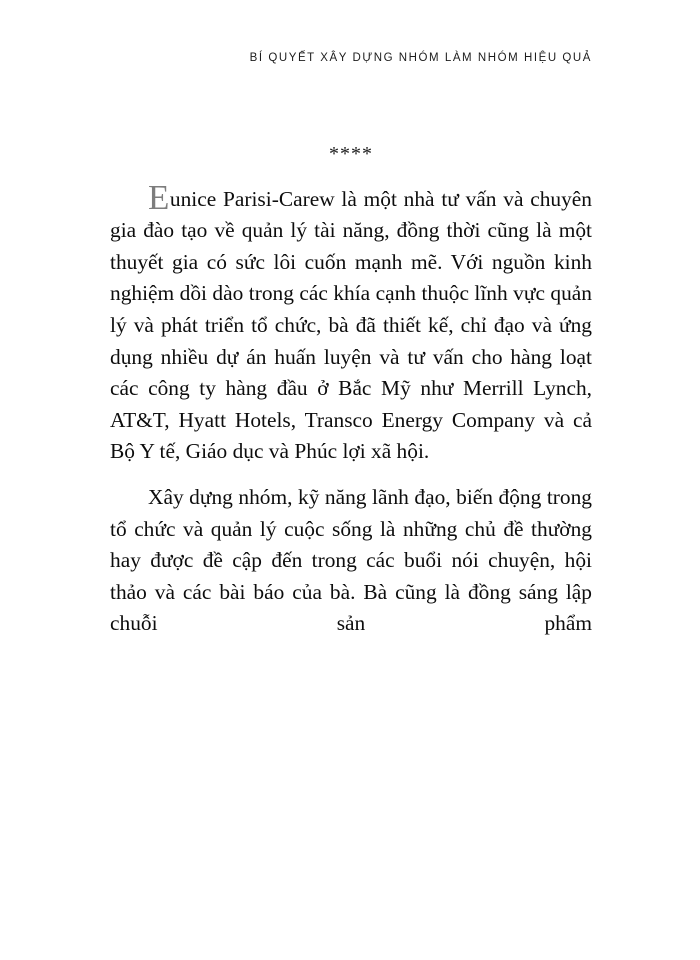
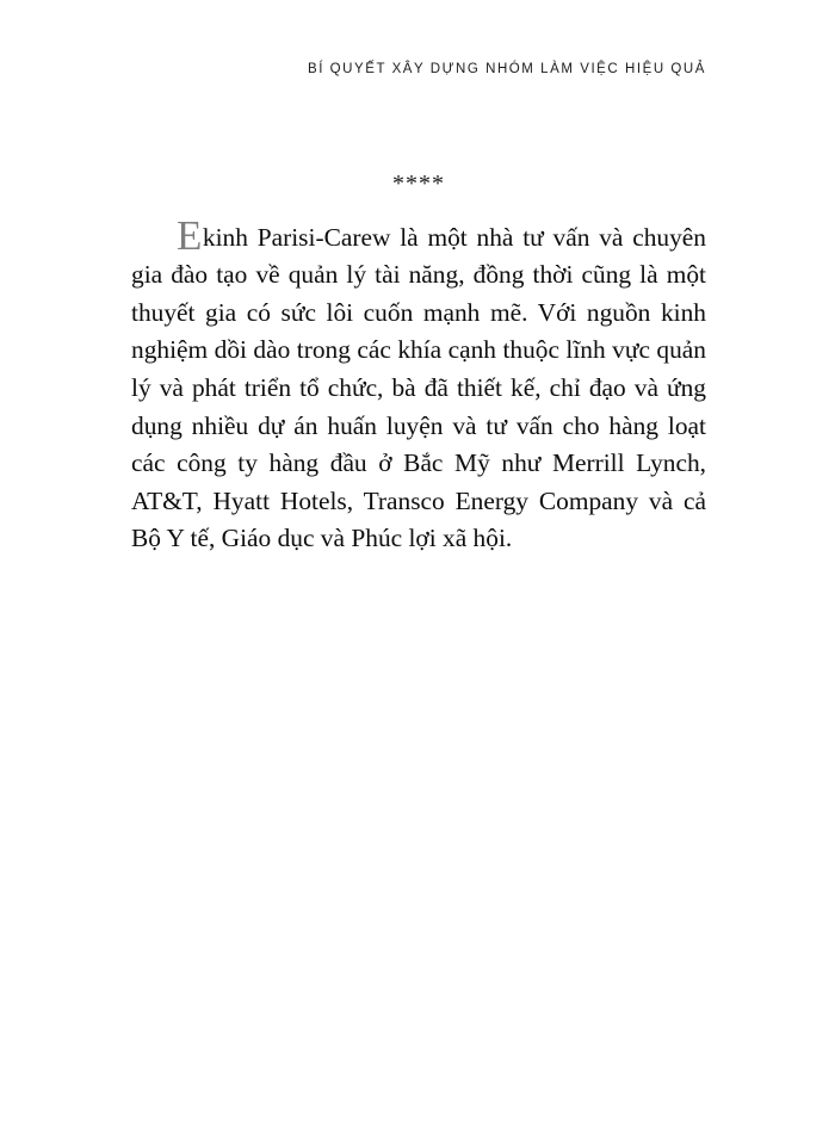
- BÍ QUYẾT XÂY DỰNG NHÓM LÀM NHÓM HIỆU QUẢ
+ BÍ QUYẾT XÂY DỰNG NHÓM LÀM VIỆC HIỆU QUẢ
  ****
- Eunice Parisi-Carew là một nhà tư vấn và chuyên gia đào tạo về quản lý tài năng, đồng thời cũng là một thuyết gia có sức lôi cuốn mạnh mẽ. Với nguồn kinh nghiệm dồi dào trong các khía cạnh thuộc lĩnh vực quản lý và phát triển tổ chức, bà đã thiết kế, chỉ đạo và ứng dụng nhiều dự án huấn luyện và tư vấn cho hàng loạt các công ty hàng đầu ở Bắc Mỹ như Merrill Lynch, AT&T, Hyatt Hotels, Transco Energy Company và cả Bộ Y tế, Giáo dục và Phúc lợi xã hội.
+ Ekinh Parisi-Carew là một nhà tư vấn và chuyên gia đào tạo về quản lý tài năng, đồng thời cũng là một thuyết gia có sức lôi cuốn mạnh mẽ. Với nguồn kinh nghiệm dồi dào trong các khía cạnh thuộc lĩnh vực quản lý và phát triển tổ chức, bà đã thiết kế, chỉ đạo và ứng dụng nhiều dự án huấn luyện và tư vấn cho hàng loạt các công ty hàng đầu ở Bắc Mỹ như Merrill Lynch, AT&T, Hyatt Hotels, Transco Energy Company và cả Bộ Y tế, Giáo dục và Phúc lợi xã hội.
- Xây dựng nhóm, kỹ năng lãnh đạo, biến động trong tổ chức và quản lý cuộc sống là những chủ đề thường hay được đề cập đến trong các buổi nói chuyện, hội thảo và các bài báo của bà. Bà cũng là đồng sáng lập chuỗi sản phẩm
